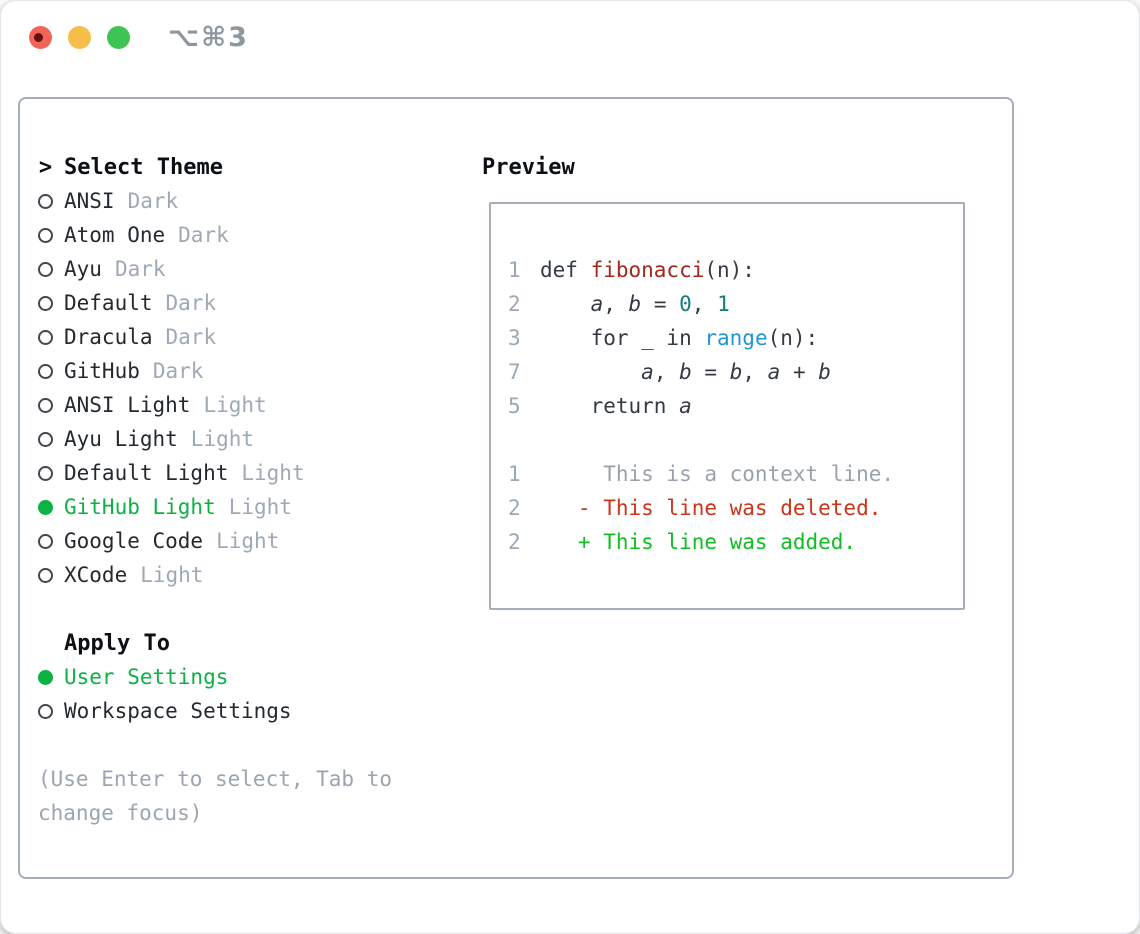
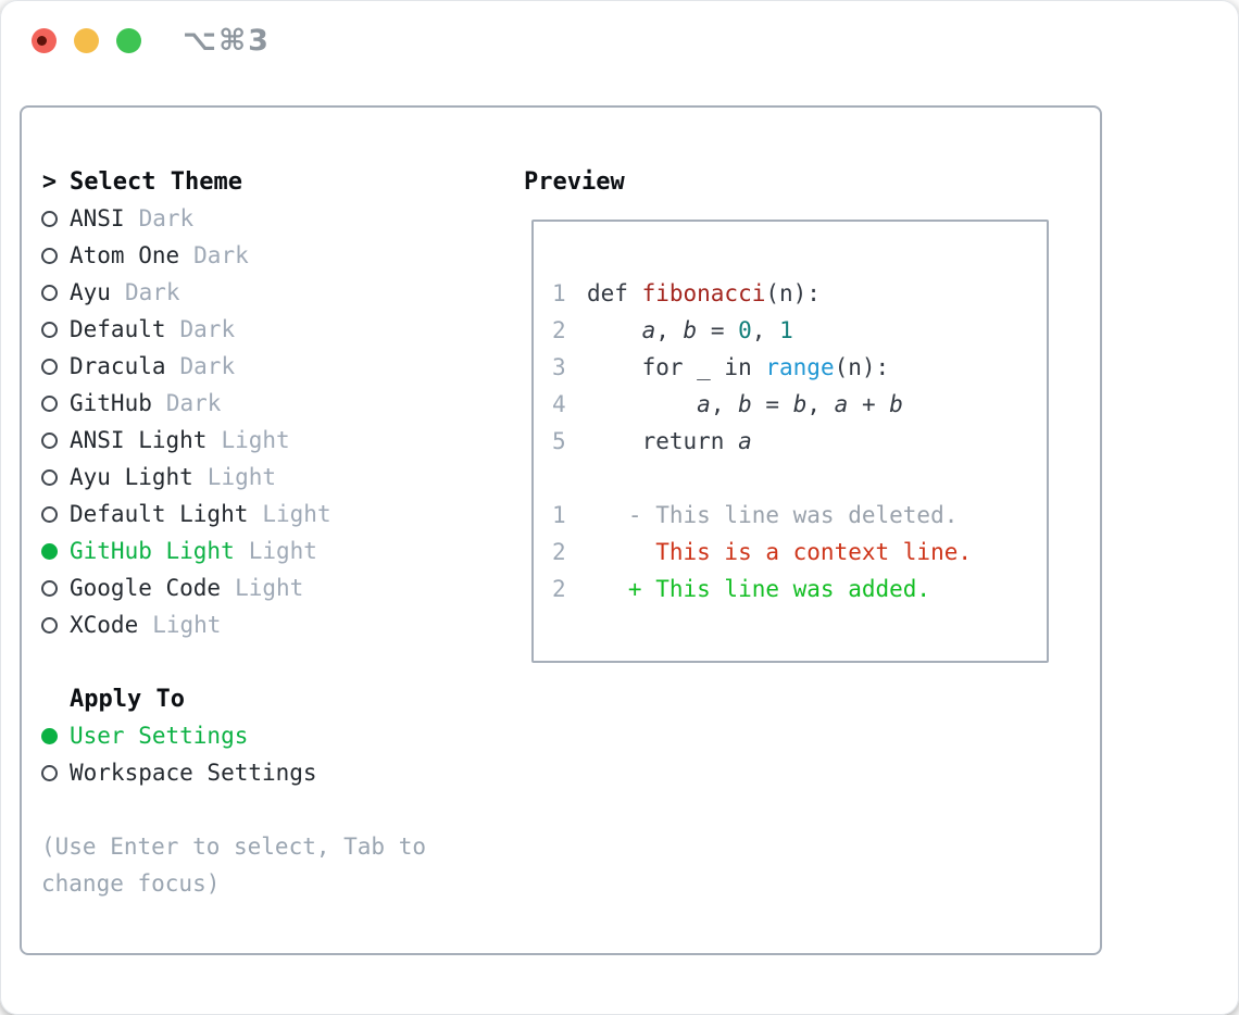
  ⌥⌘3
  >
  Select Theme
  ANSI
  Dark
  Atom One
  Dark
  Ayu
  Dark
  Default
  Dark
  Dracula
  Dark
  GitHub
  Dark
  ANSI Light
  Light
  Ayu Light
  Light
  Default Light
  Light
  GitHub Light
  Light
  Google Code
  Light
  XCode
  Light
  Apply To
  User Settings
  Workspace Settings
  (Use Enter to select, Tab to change focus)
  Preview
  1
  def fibonacci(n):
  2
  a, b = 0, 1
  3
  for _ in range(n):
- 7
+ 4
  a, b = b, a + b
  5
  return a
  1
- This is a context line.
+ - This line was deleted.
  2
- - This line was deleted.
+ This is a context line.
  2
  + This line was added.
